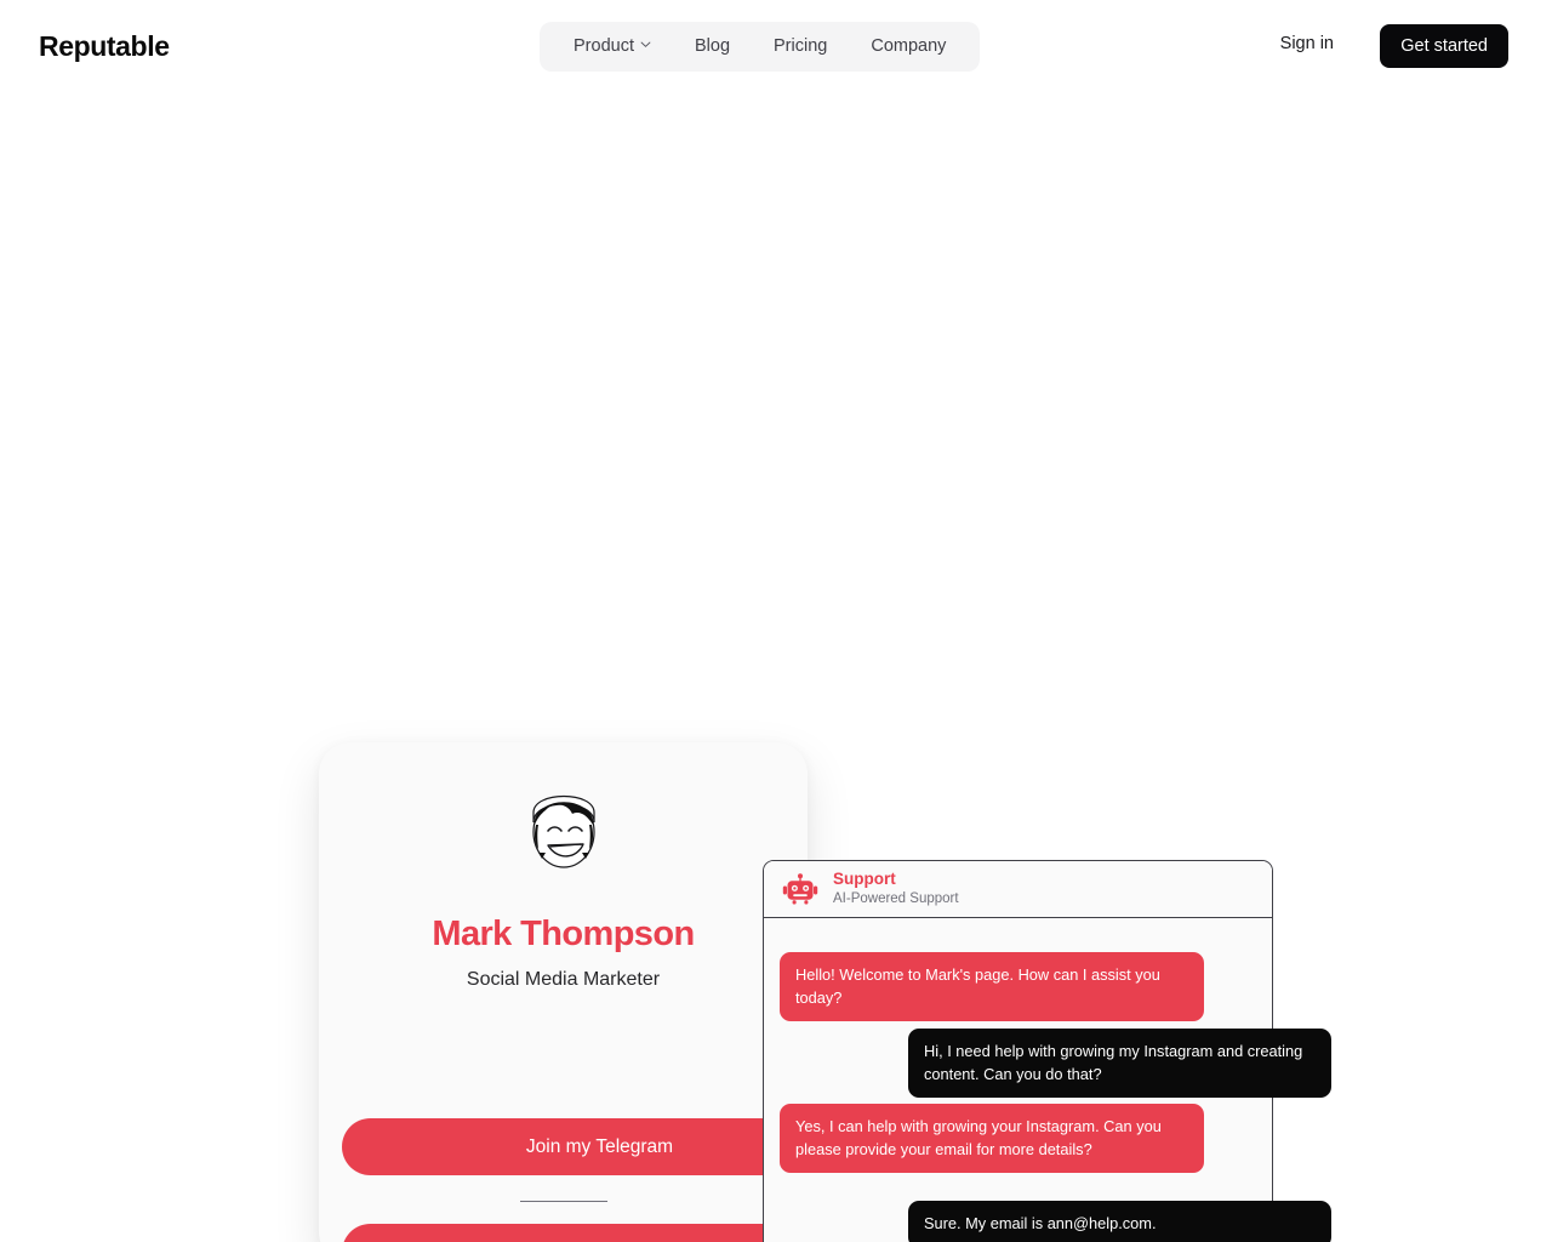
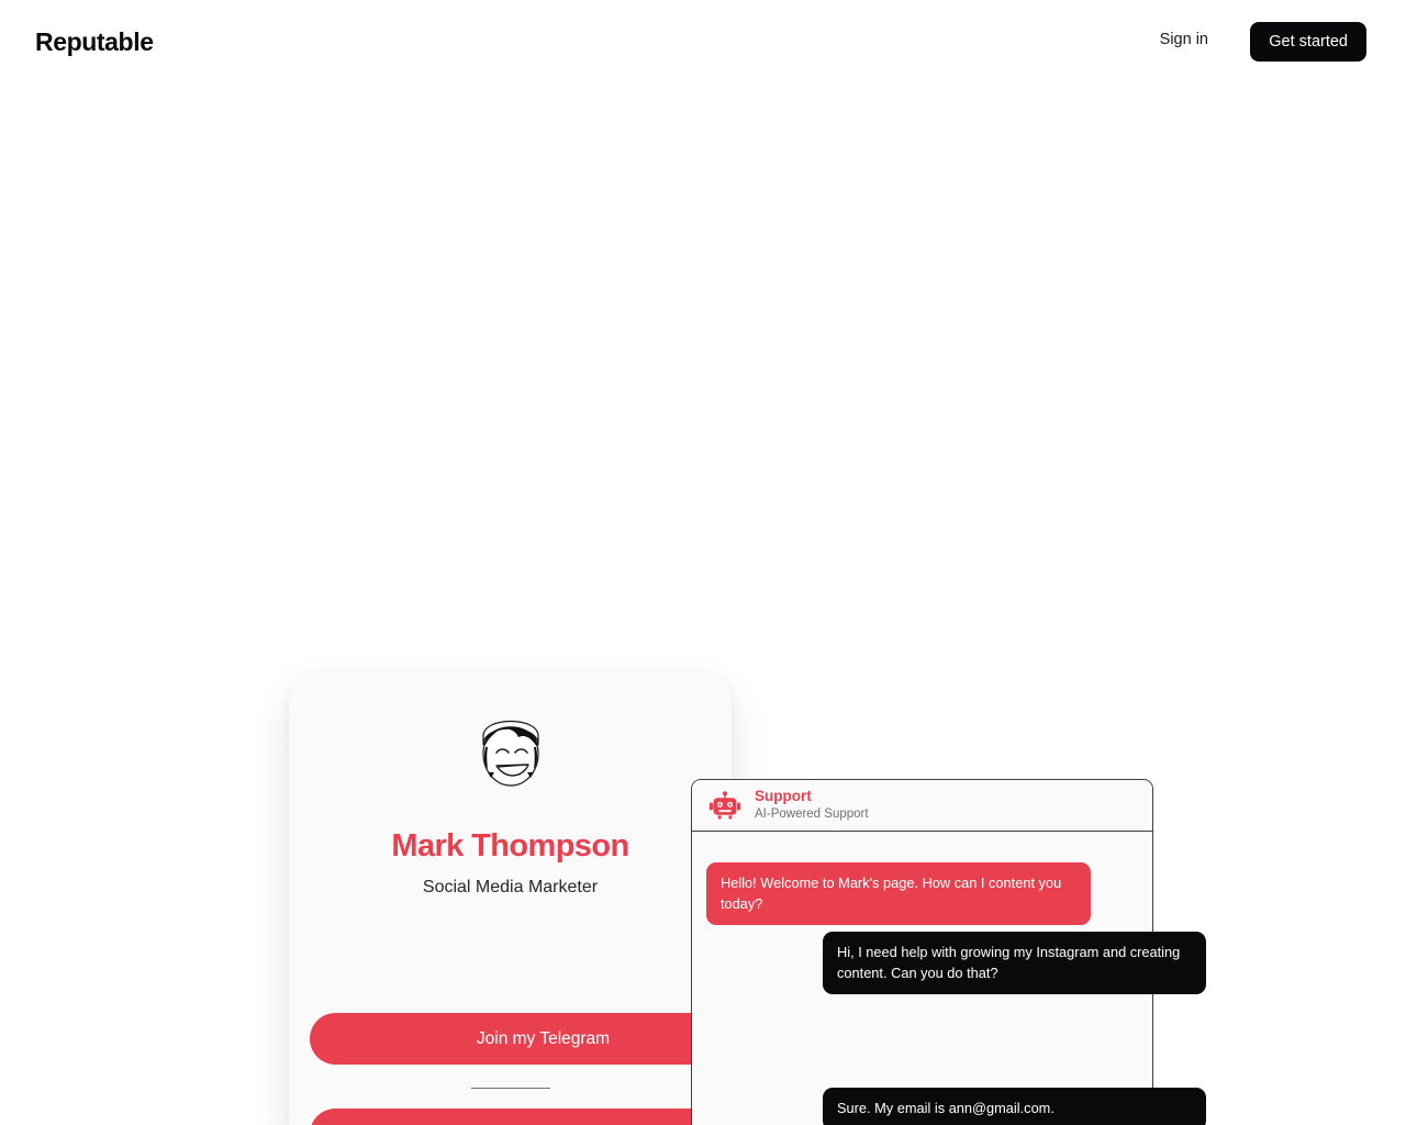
  Reputable
- Product
- Blog
- Pricing
- Company
  Sign in
  Get started
  Mark Thompson
  Social Media Marketer
  Join my Telegram
  Support
  AI-Powered Support
- Hello! Welcome to Mark's page. How can I assist you today?
+ Hello! Welcome to Mark's page. How can I content you today?
  Hi, I need help with growing my Instagram and creating content. Can you do that?
- Yes, I can help with growing your Instagram. Can you please provide your email for more details?
- Sure. My email is ann@help.com.
+ Sure. My email is ann@gmail.com.
